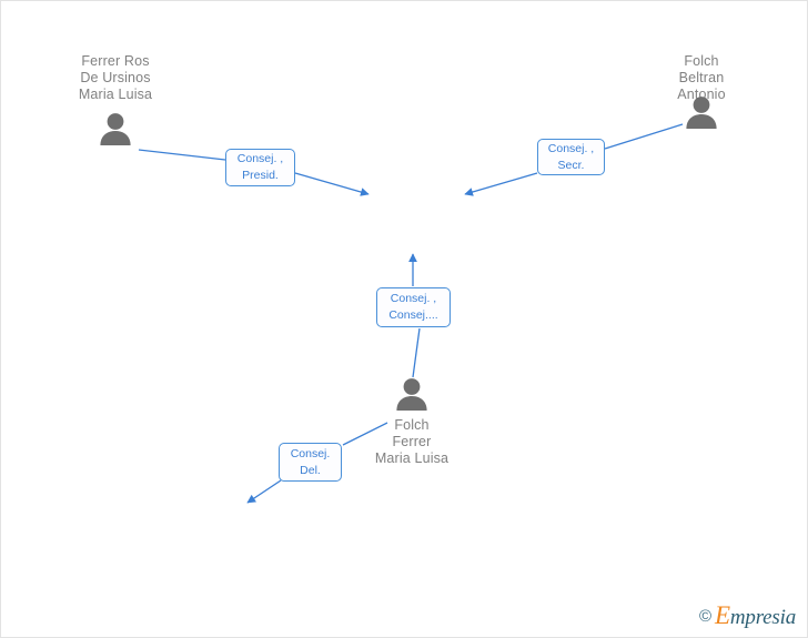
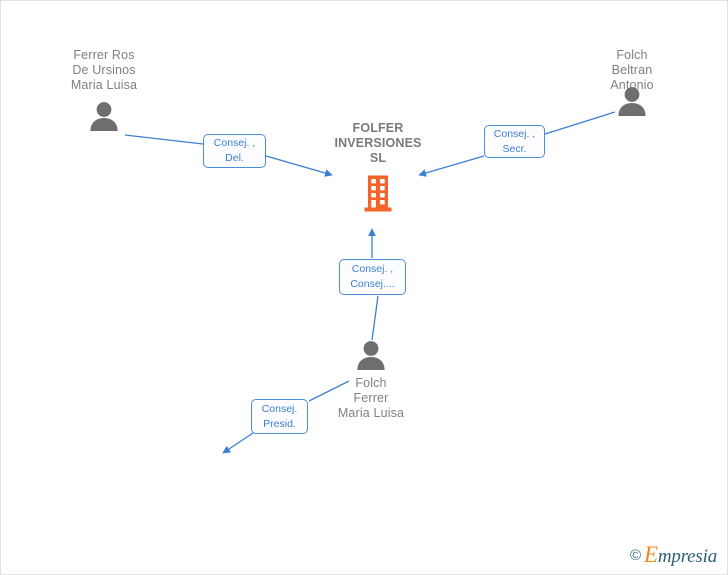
  Ferrer Ros
  De Ursinos
  Maria Luisa
  Folch
  Beltran
  Antonio
+ FOLFER
+ INVERSIONES
+ SL
  Folch
  Ferrer
  Maria Luisa
  Consej. ,
- Presid.
+ Del.
  Consej. ,
  Secr.
  Consej. ,
  Consej....
  Consej.
- Del.
+ Presid.
  ©
  Empresia
